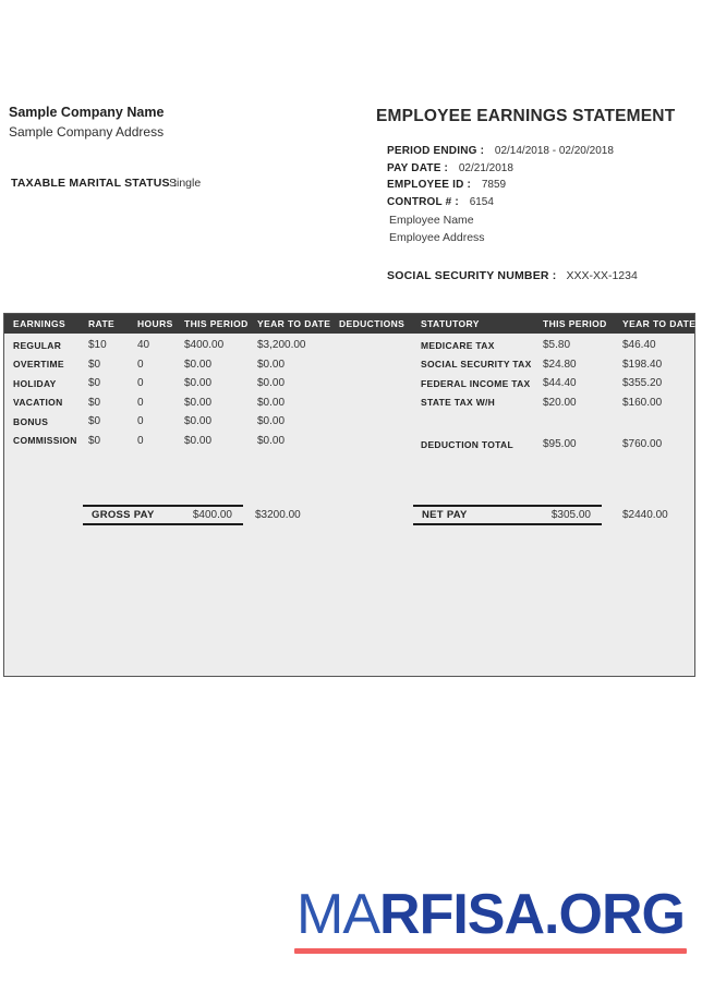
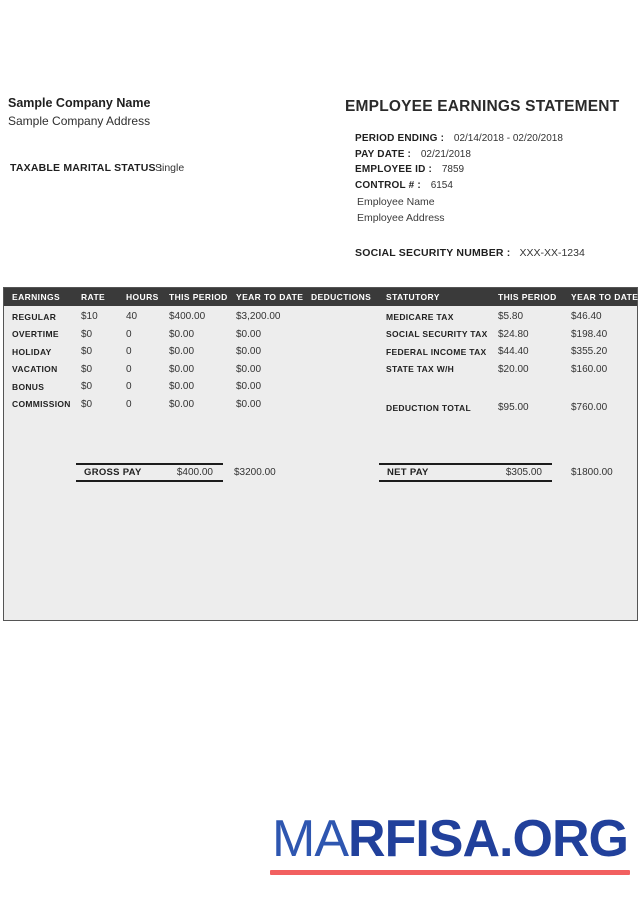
  Sample Company Name
  Sample Company Address
  TAXABLE MARITAL STATUS :
  Single
  EMPLOYEE EARNINGS STATEMENT
  PERIOD ENDING : 02/14/2018 - 02/20/2018
  PAY DATE : 02/21/2018
  EMPLOYEE ID : 7859
  CONTROL # : 6154
  Employee Name
  Employee Address
  SOCIAL SECURITY NUMBER : XXX-XX-1234
  EARNINGS
  RATE
  HOURS
  THIS PERIOD
  YEAR TO DATE
  DEDUCTIONS
  STATUTORY
  THIS PERIOD
  YEAR TO DATE
  REGULAR
  $10
  40
  $400.00
  $3,200.00
  OVERTIME
  $0
  0
  $0.00
  $0.00
  HOLIDAY
  $0
  0
  $0.00
  $0.00
  VACATION
  $0
  0
  $0.00
  $0.00
  BONUS
  $0
  0
  $0.00
  $0.00
  COMMISSION
  $0
  0
  $0.00
  $0.00
  MEDICARE TAX
  $5.80
  $46.40
  SOCIAL SECURITY TAX
  $24.80
  $198.40
  FEDERAL INCOME TAX
  $44.40
  $355.20
  STATE TAX W/H
  $20.00
  $160.00
  DEDUCTION TOTAL
  $95.00
  $760.00
  GROSS PAY
  $400.00
  $3200.00
  NET PAY
  $305.00
- $2440.00
+ $1800.00
  MARFISA.ORG
